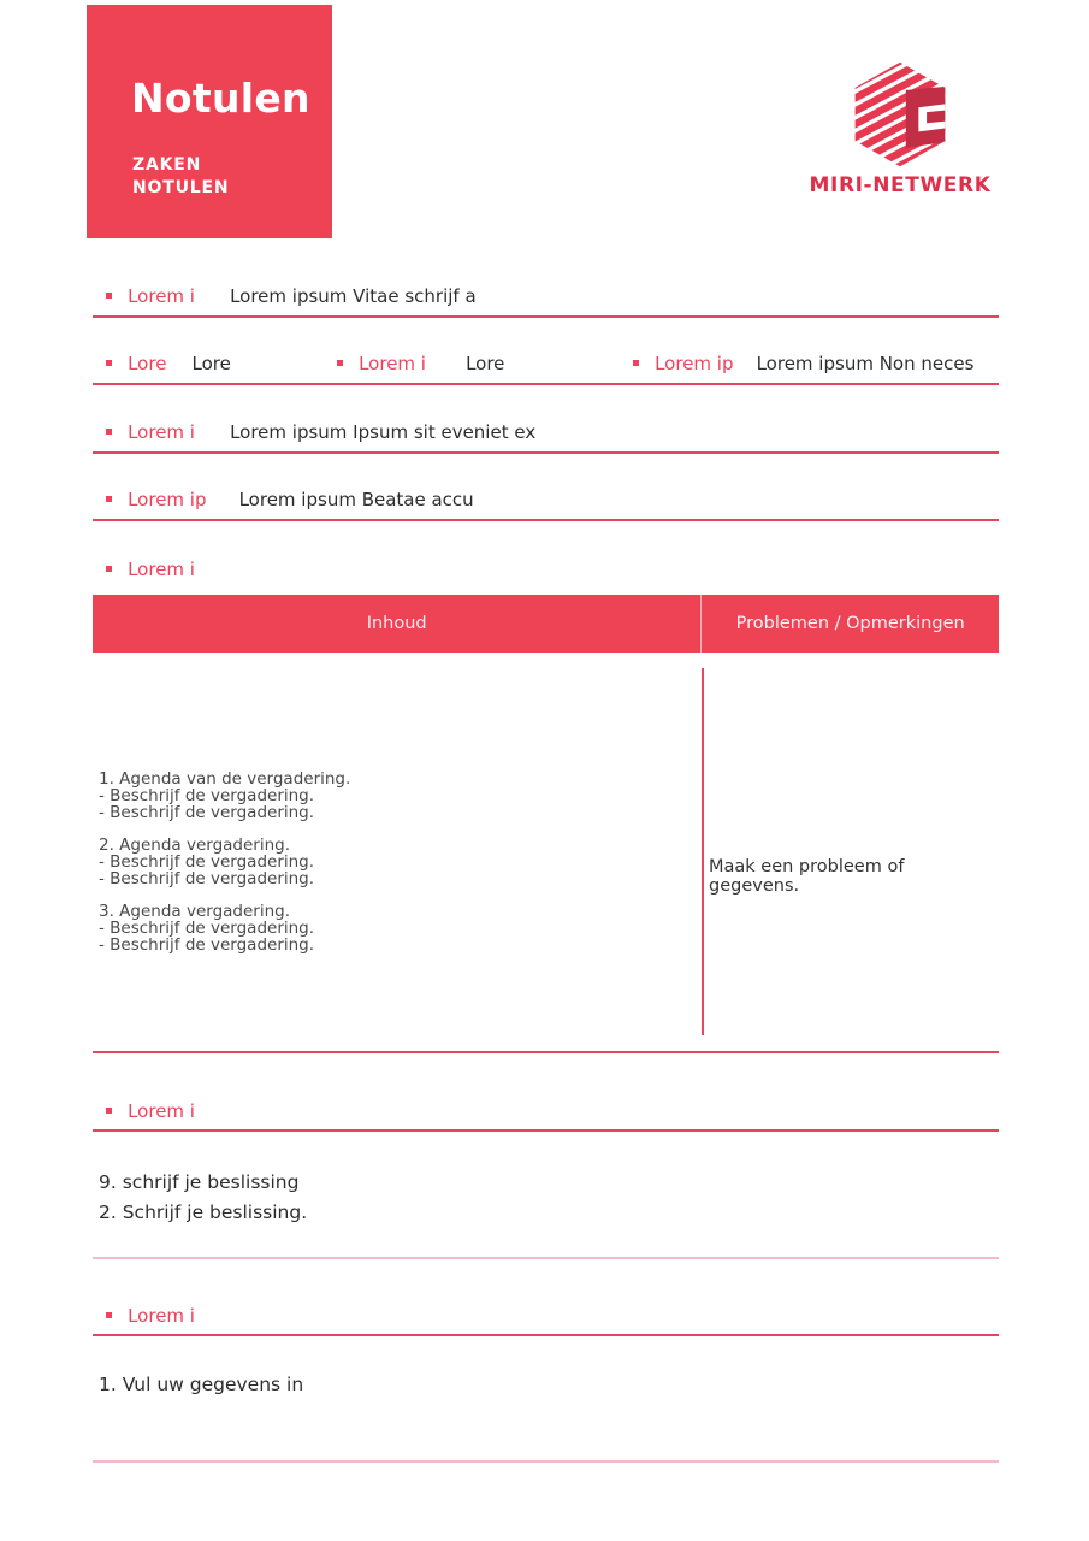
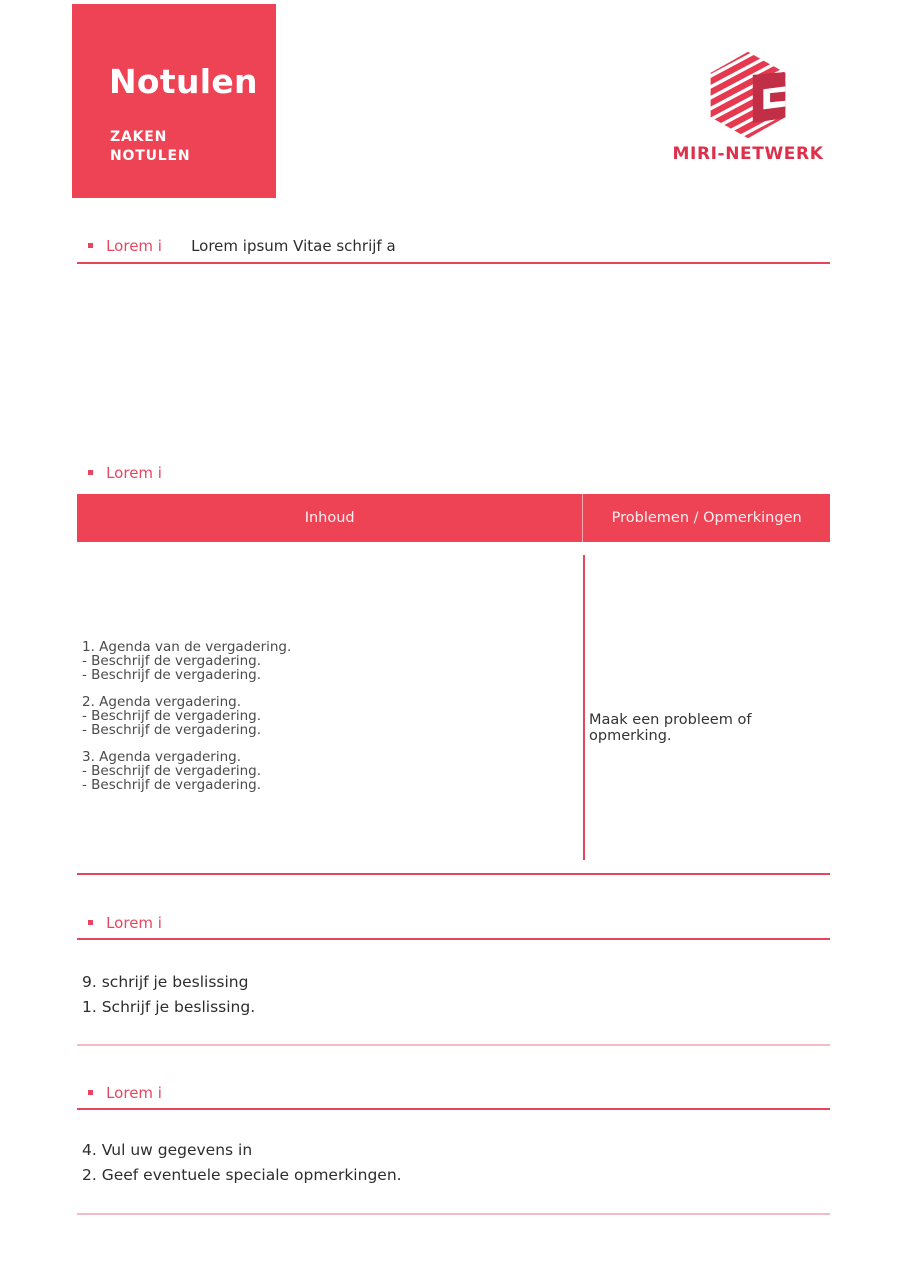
  Notulen
  ZAKEN
  NOTULEN
  MIRI-NETWERK
  Lorem i Lorem ipsum Vitae schrijf a
- Lore Lore
- Lorem i Lore
- Lorem ip Lorem ipsum Non neces
- Lorem i Lorem ipsum Ipsum sit eveniet ex
- Lorem ip Lorem ipsum Beatae accu
  Lorem i
  Inhoud
  Problemen / Opmerkingen
  1. Agenda van de vergadering.
  - Beschrijf de vergadering.
  - Beschrijf de vergadering.
  2. Agenda vergadering.
  - Beschrijf de vergadering.
  - Beschrijf de vergadering.
  3. Agenda vergadering.
  - Beschrijf de vergadering.
  - Beschrijf de vergadering.
- Maak een probleem of gegevens.
+ Maak een probleem of opmerking.
  Lorem i
  9. schrijf je beslissing
- 2. Schrijf je beslissing.
+ 1. Schrijf je beslissing.
  Lorem i
- 1. Vul uw gegevens in
+ 4. Vul uw gegevens in
+ 2. Geef eventuele speciale opmerkingen.
